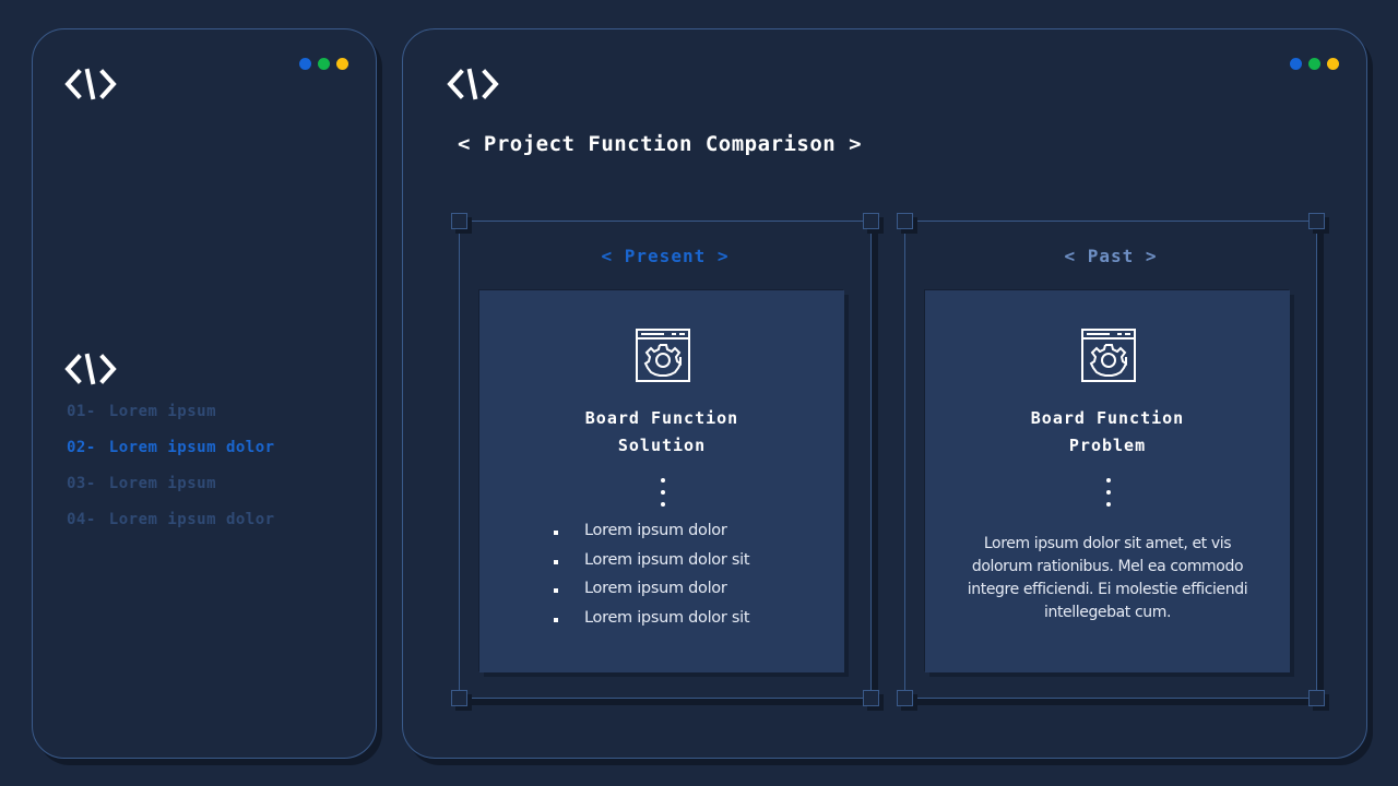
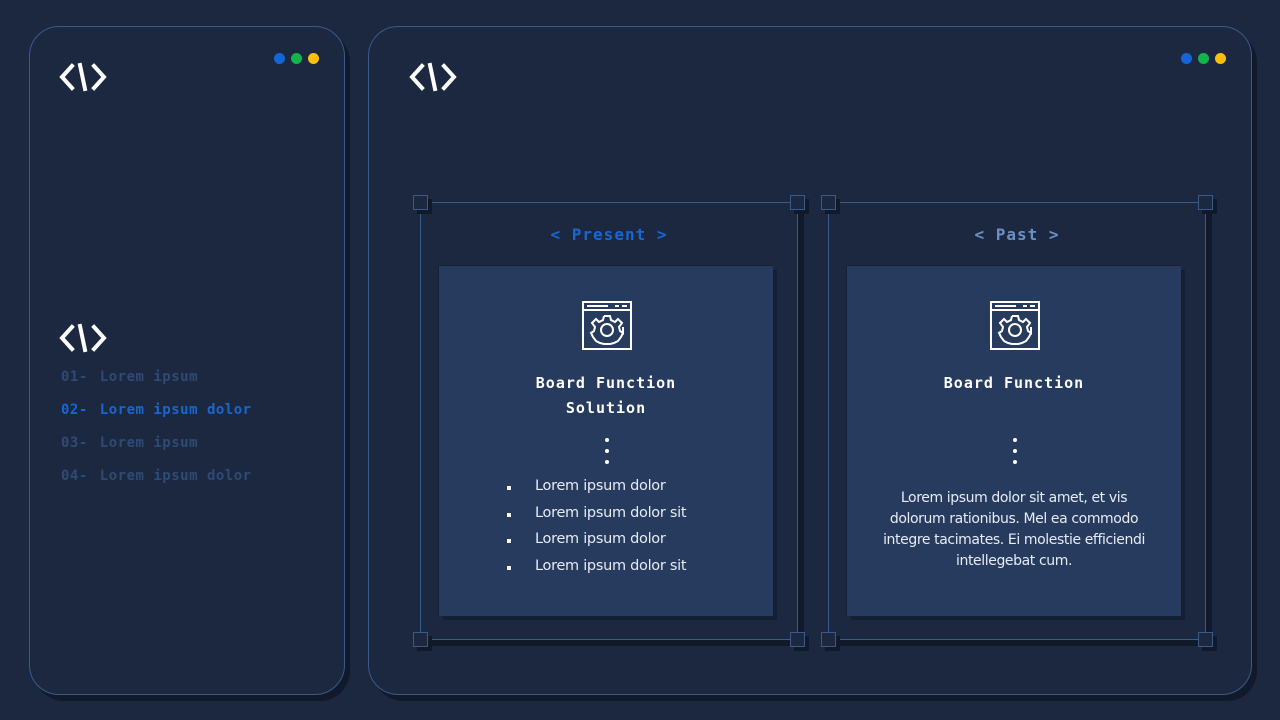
  01- Lorem ipsum
  02- Lorem ipsum dolor
  03- Lorem ipsum
  04- Lorem ipsum dolor
- < Project Function Comparison >
  < Present >
  Board Function
  Solution
  Lorem ipsum dolor
  Lorem ipsum dolor sit
  Lorem ipsum dolor
  Lorem ipsum dolor sit
  < Past >
  Board Function
- Problem
- Lorem ipsum dolor sit amet, et vis dolorum rationibus. Mel ea commodo integre efficiendi. Ei molestie efficiendi intellegebat cum.
+ Lorem ipsum dolor sit amet, et vis dolorum rationibus. Mel ea commodo integre tacimates. Ei molestie efficiendi intellegebat cum.
